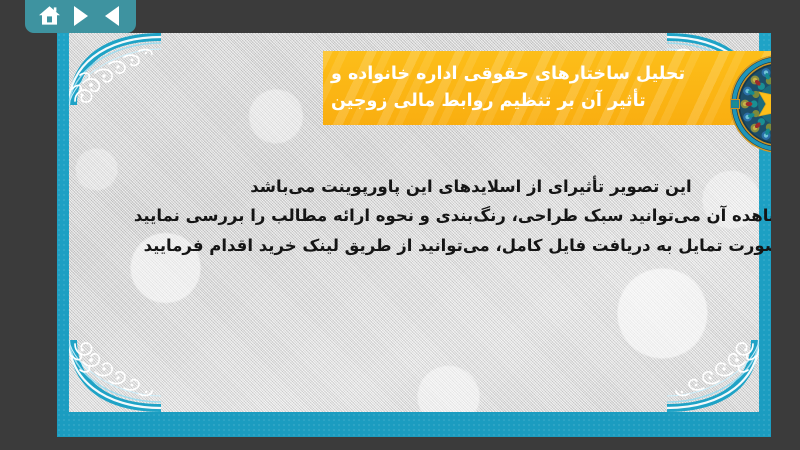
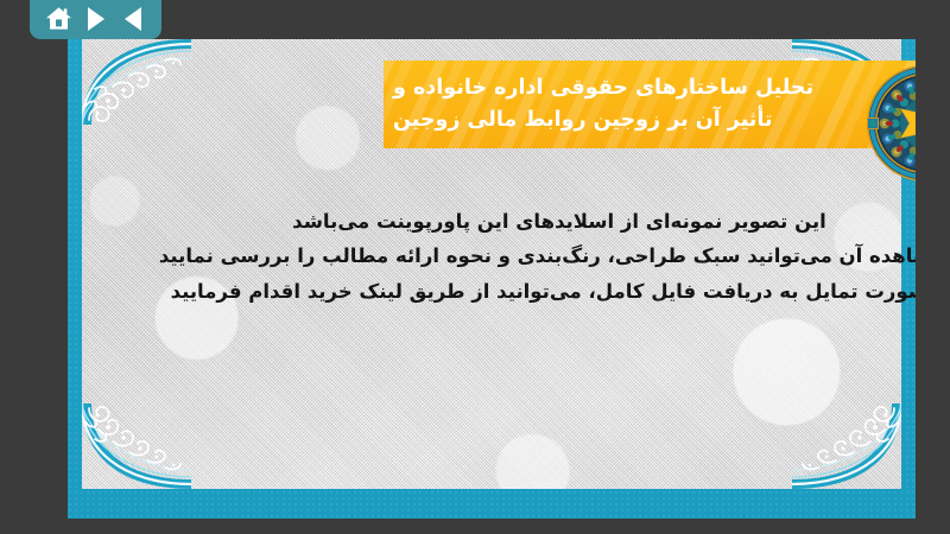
  تحلیل ساختارهای حقوقی اداره خانواده و
- تأثیر آن بر تنظیم روابط مالی زوجین
+ تأثیر آن بر زوجین روابط مالی زوجین
- این تصویر تأثیر‌ای از اسلایدهای این پاورپوینت می‌باشد
+ این تصویر نمونه‌ای از اسلایدهای این پاورپوینت می‌باشد
  اهده آن می‌توانید سبک طراحی، رنگ‌بندی و نحوه ارائه مطالب را بررسی نمایید
  ورت تمایل به دریافت فایل کامل، می‌توانید از طریق لینک خرید اقدام فرمایید
